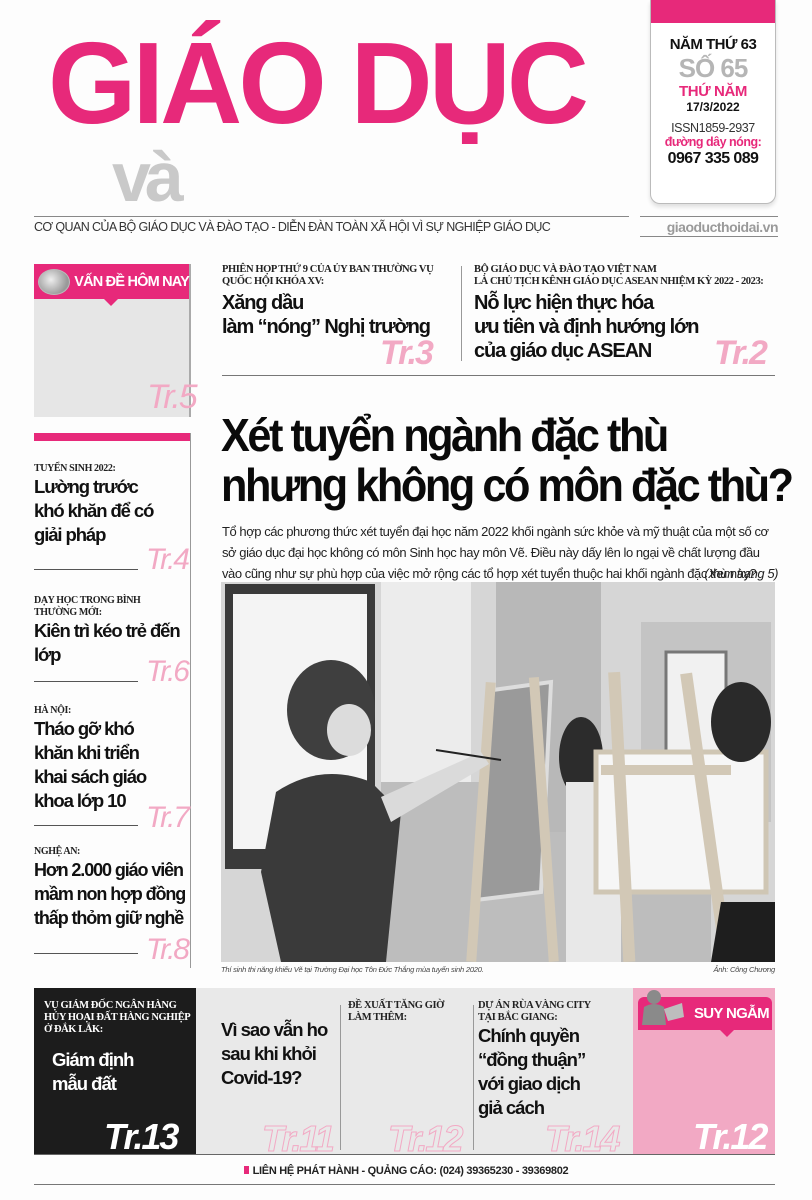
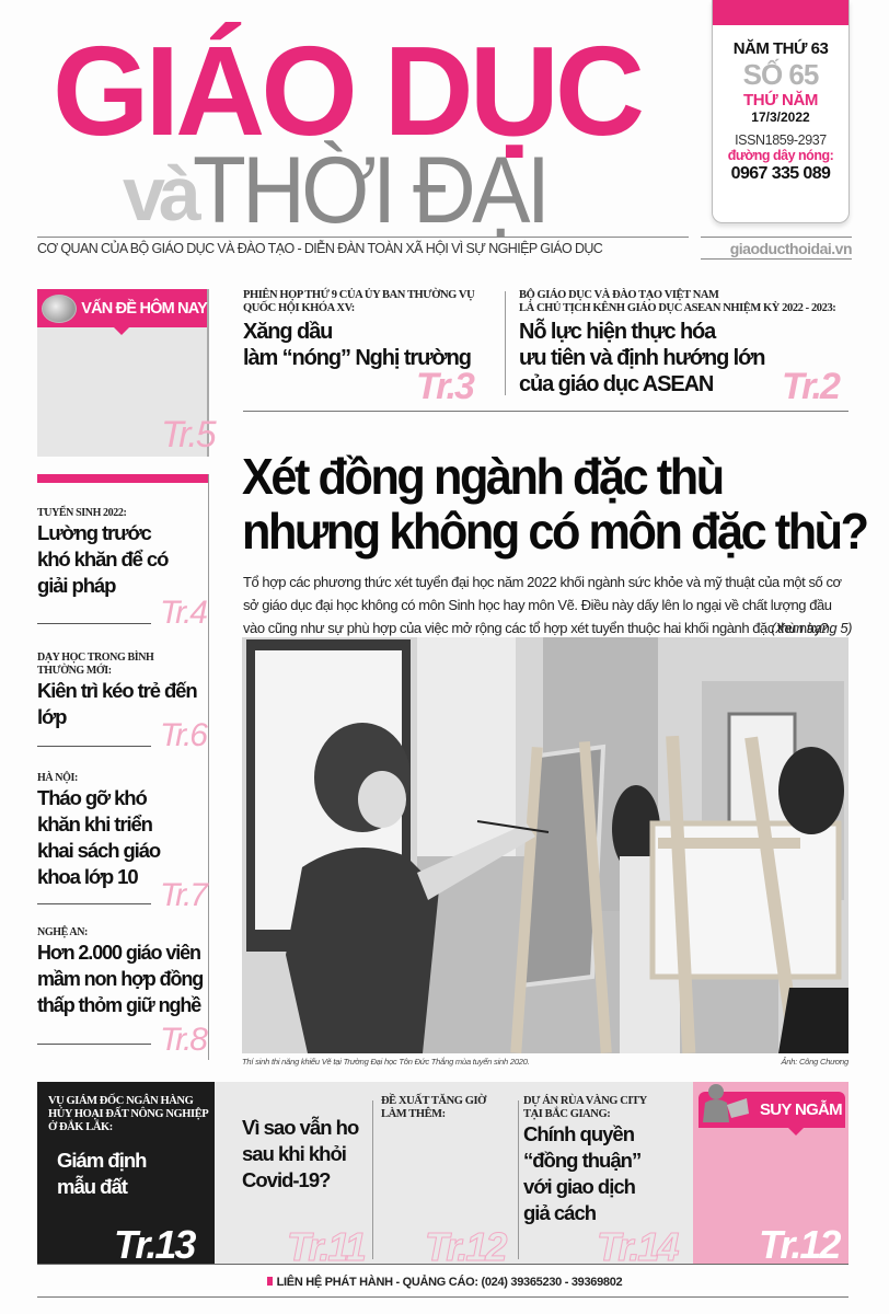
  GIÁO DỤC
  và
+ THỜI ĐẠI
  CƠ QUAN CỦA BỘ GIÁO DỤC VÀ ĐÀO TẠO - DIỄN ĐÀN TOÀN XÃ HỘI VÌ SỰ NGHIỆP GIÁO DỤC
  giaoducthoidai.vn
  NĂM THỨ 63
  SỐ 65
  THỨ NĂM
  17/3/2022
  ISSN1859-2937
  đường dây nóng:
  0967 335 089
  VẤN ĐỀ HÔM NAY
  Tr.5
  TUYỂN SINH 2022:
  Lường trước khó khăn để có giải pháp
  Tr.4
  DẠY HỌC TRONG BÌNH THƯỜNG MỚI:
  Kiên trì kéo trẻ đến lớp
  Tr.6
  HÀ NỘI:
  Tháo gỡ khó khăn khi triển khai sách giáo khoa lớp 10
  Tr.7
  NGHỆ AN:
  Hơn 2.000 giáo viên mầm non hợp đồng thấp thỏm giữ nghề
  Tr.8
  PHIÊN HỌP THỨ 9 CỦA ỦY BAN THƯỜNG VỤ QUỐC HỘI KHÓA XV:
  Xăng dầu
  làm “nóng” Nghị trường
  Tr.3
  BỘ GIÁO DỤC VÀ ĐÀO TẠO VIỆT NAM
  LÀ CHỦ TỊCH KÊNH GIÁO DỤC ASEAN NHIỆM KỲ 2022 - 2023:
  Nỗ lực hiện thực hóa
  ưu tiên và định hướng lớn
  của giáo dục ASEAN
  Tr.2
- Xét tuyển ngành đặc thù
+ Xét đồng ngành đặc thù
  nhưng không có môn đặc thù?
  Tổ hợp các phương thức xét tuyển đại học năm 2022 khối ngành sức khỏe và mỹ thuật của một số cơ sở giáo dục đại học không có môn Sinh học hay môn Vẽ. Điều này dấy lên lo ngại về chất lượng đầu vào cũng như sự phù hợp của việc mở rộng các tổ hợp xét tuyển thuộc hai khối ngành đặc thù này?
  (Xem trang 5)
  Thí sinh thi năng khiếu Vẽ tại Trường Đại học Tôn Đức Thắng mùa tuyển sinh 2020.
  Ảnh: Công Chương
  VỤ GIÁM ĐỐC NGÂN HÀNG
- HỦY HOẠI ĐẤT HÀNG NGHIỆP
+ HỦY HOẠI ĐẤT NÔNG NGHIỆP
  Ở ĐẮK LẮK:
  Giám định
  mẫu đất
  Tr.13
  Vì sao vẫn ho
  sau khi khỏi
  Covid-19?
  Tr.11
  ĐỀ XUẤT TĂNG GIỜ
  LÀM THÊM:
  Tr.12
  DỰ ÁN RÙA VÀNG CITY
  TẠI BẮC GIANG:
  Chính quyền
  “đồng thuận”
  với giao dịch
  giả cách
  Tr.14
  Tr.12
  SUY NGẪM
  LIÊN HỆ PHÁT HÀNH - QUẢNG CÁO: (024) 39365230 - 39369802
